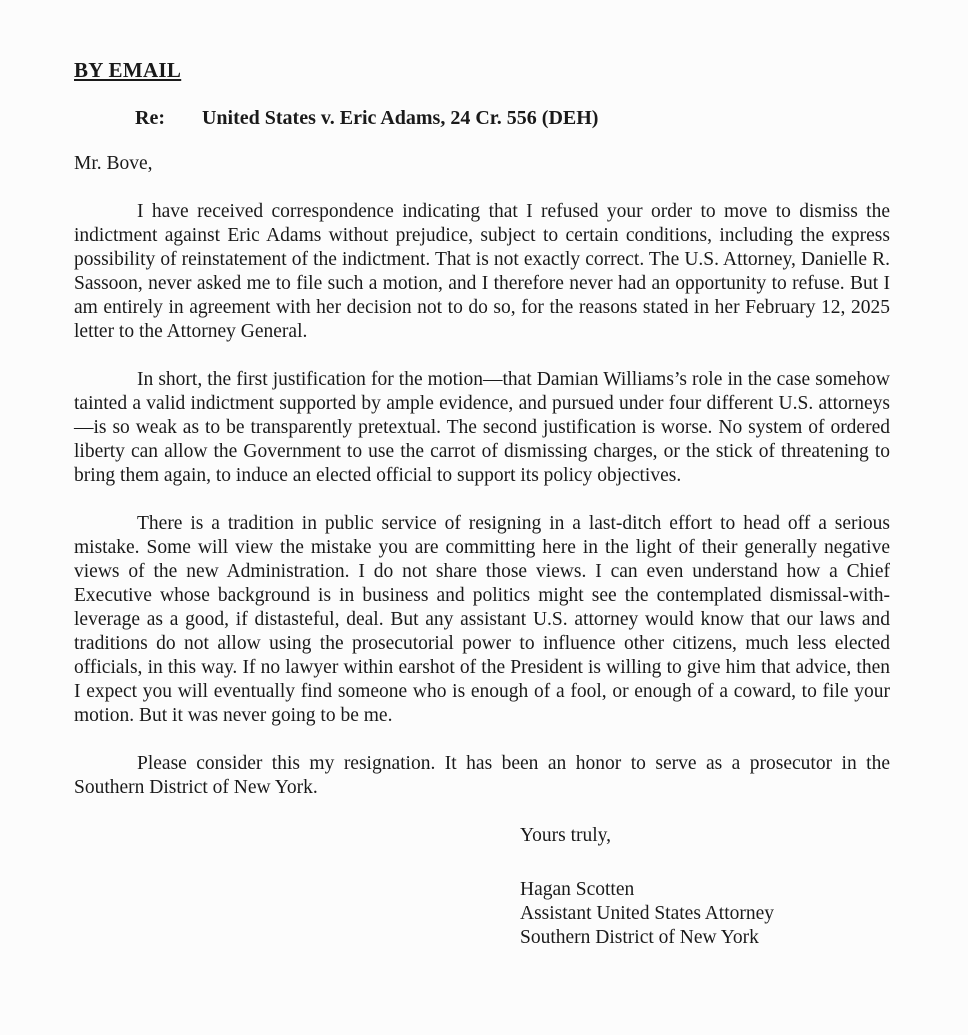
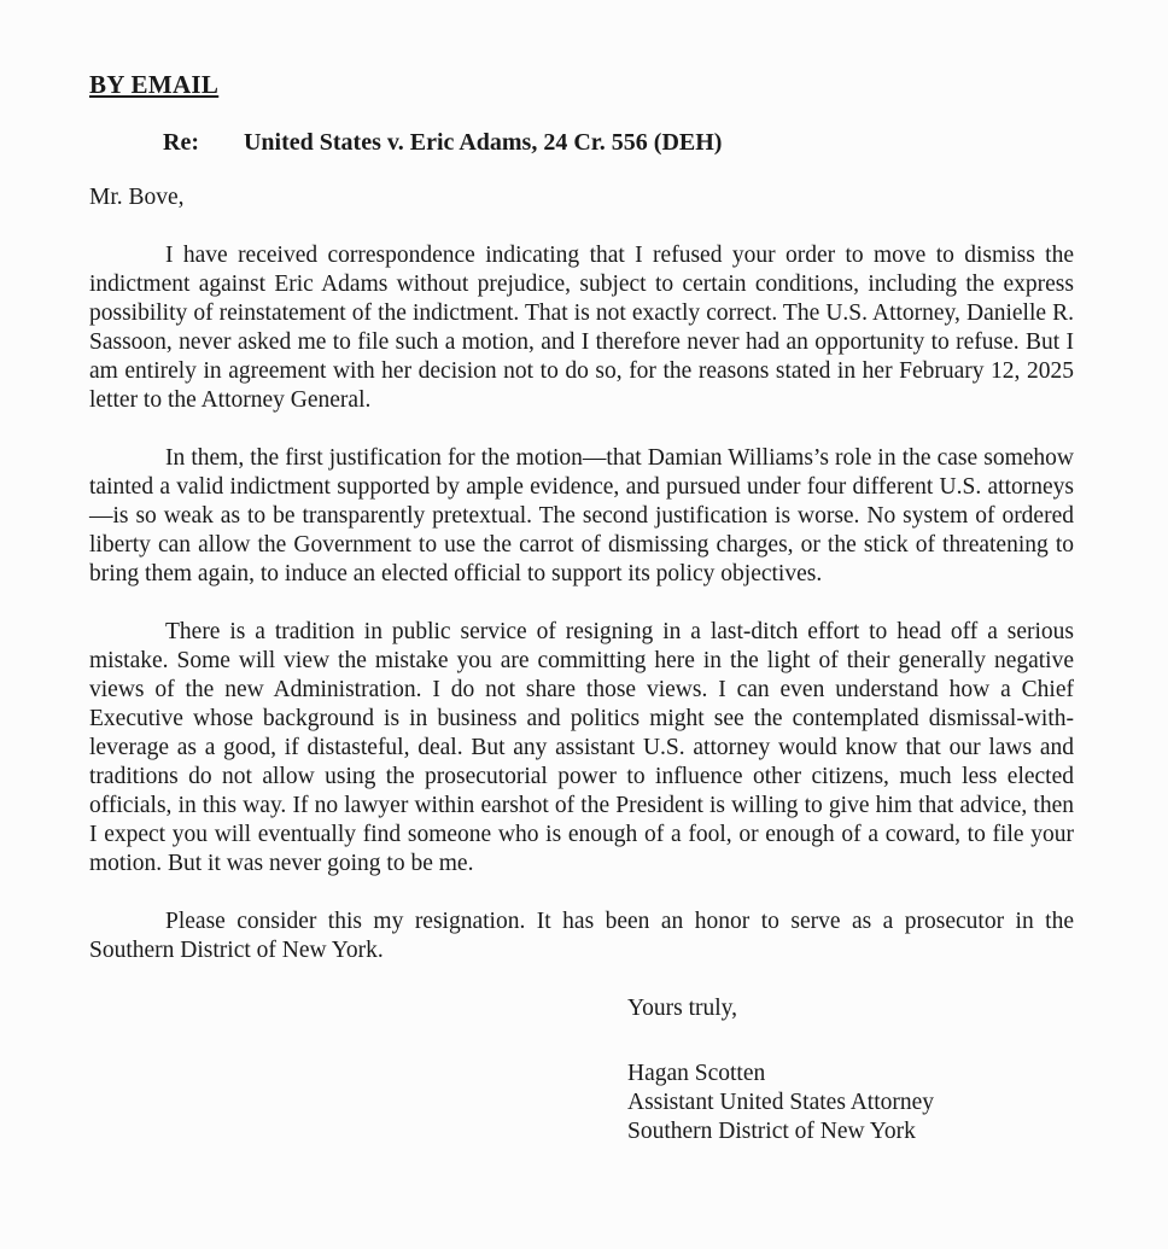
  BY EMAIL
  Re: United States v. Eric Adams, 24 Cr. 556 (DEH)
  Mr. Bove,
  I have received correspondence indicating that I refused your order to move to dismiss the indictment against Eric Adams without prejudice, subject to certain conditions, including the express possibility of reinstatement of the indictment. That is not exactly correct. The U.S. Attorney, Danielle R. Sassoon, never asked me to file such a motion, and I therefore never had an opportunity to refuse. But I am entirely in agreement with her decision not to do so, for the reasons stated in her February 12, 2025 letter to the Attorney General.
- In short, the first justification for the motion—that Damian Williams’s role in the case somehow tainted a valid indictment supported by ample evidence, and pursued under four different U.S. attorneys—is so weak as to be transparently pretextual. The second justification is worse. No system of ordered liberty can allow the Government to use the carrot of dismissing charges, or the stick of threatening to bring them again, to induce an elected official to support its policy objectives.
+ In them, the first justification for the motion—that Damian Williams’s role in the case somehow tainted a valid indictment supported by ample evidence, and pursued under four different U.S. attorneys—is so weak as to be transparently pretextual. The second justification is worse. No system of ordered liberty can allow the Government to use the carrot of dismissing charges, or the stick of threatening to bring them again, to induce an elected official to support its policy objectives.
  There is a tradition in public service of resigning in a last-ditch effort to head off a serious mistake. Some will view the mistake you are committing here in the light of their generally negative views of the new Administration. I do not share those views. I can even understand how a Chief Executive whose background is in business and politics might see the contemplated dismissal-with-leverage as a good, if distasteful, deal. But any assistant U.S. attorney would know that our laws and traditions do not allow using the prosecutorial power to influence other citizens, much less elected officials, in this way. If no lawyer within earshot of the President is willing to give him that advice, then I expect you will eventually find someone who is enough of a fool, or enough of a coward, to file your motion. But it was never going to be me.
  Please consider this my resignation. It has been an honor to serve as a prosecutor in the Southern District of New York.
  Yours truly,
  Hagan Scotten
  Assistant United States Attorney
  Southern District of New York
